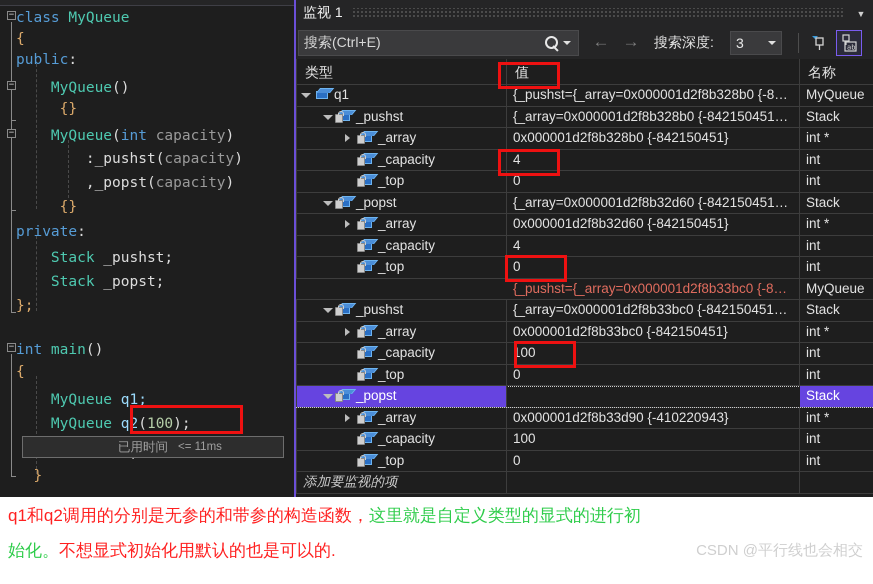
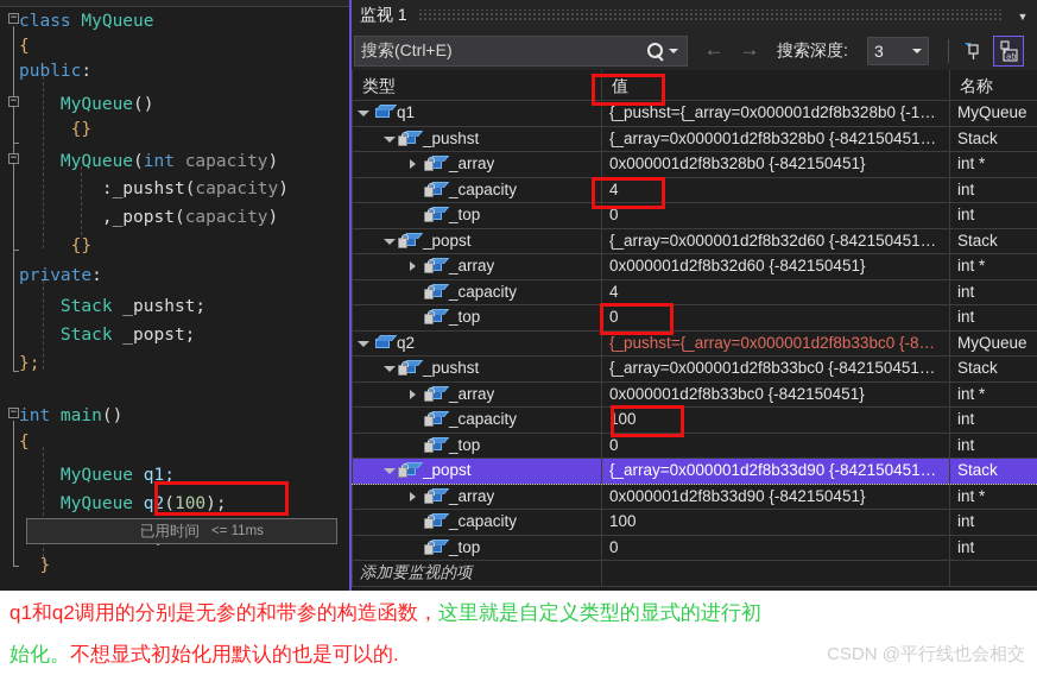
  −
  −
  −
  −
  class MyQueue
  {
  public:
  MyQueue()
  {}
  MyQueue(int capacity)
  :_pushst(capacity)
  ,_popst(capacity)
  {}
  private:
  Stack _pushst;
  Stack _popst;
  };
  int main()
  {
  MyQueue q1;
  MyQueue q2(100);
  }
  已用时间
  <= 11ms
  监视 1
  ▼
  搜索(Ctrl+E)
  ←
  →
  搜索深度:
  3
  ab
  类型
  值
  名称
  q1
- {_pushst={_array=0x000001d2f8b328b0 {-8…
+ {_pushst={_array=0x000001d2f8b328b0 {-1…
  MyQueue
  _pushst
  {_array=0x000001d2f8b328b0 {-842150451…
  Stack
  _array
  0x000001d2f8b328b0 {-842150451}
  int *
  _capacity
  4
  int
  _top
  0
  int
  _popst
  {_array=0x000001d2f8b32d60 {-842150451…
  Stack
  _array
  0x000001d2f8b32d60 {-842150451}
  int *
  _capacity
  4
  int
  _top
  0
  int
+ q2
  {_pushst={_array=0x000001d2f8b33bc0 {-8…
  MyQueue
  _pushst
  {_array=0x000001d2f8b33bc0 {-842150451…
  Stack
  _array
  0x000001d2f8b33bc0 {-842150451}
  int *
  _capacity
  100
  int
  _top
  0
  int
  _popst
+ {_array=0x000001d2f8b33d90 {-842150451…
  Stack
  _array
- 0x000001d2f8b33d90 {-410220943}
+ 0x000001d2f8b33d90 {-842150451}
  int *
  _capacity
  100
  int
  _top
  0
  int
  添加要监视的项
  q1和q2调用的分别是无参的和带参的构造函数，这里就是自定义类型的显式的进行初
  始化。不想显式初始化用默认的也是可以的.
  CSDN @平行线也会相交
